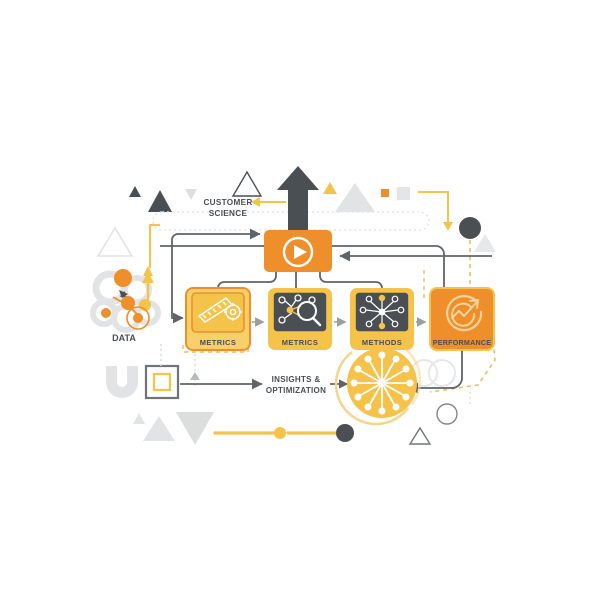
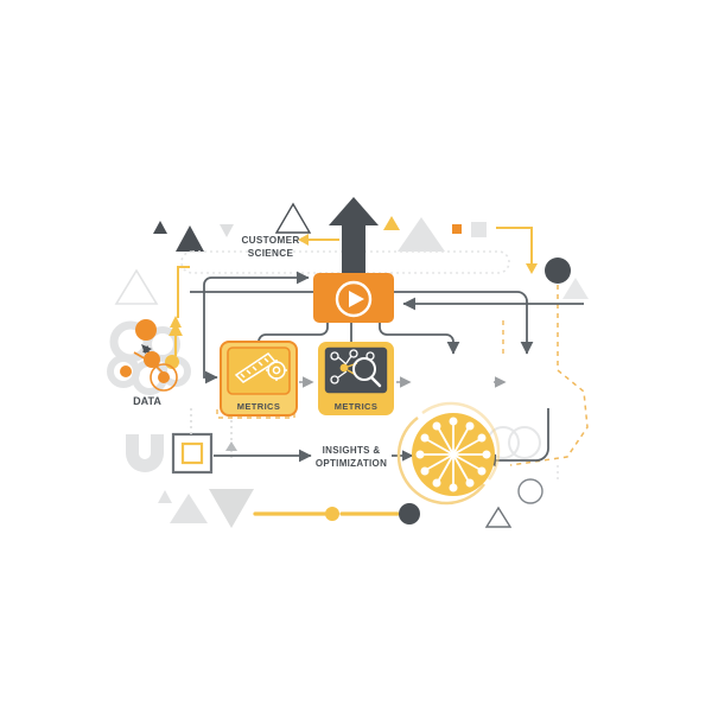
  DATA
  METRICS
  METRICS
- METHODS
- PERFORMANCE
  CUSTOMER
  SCIENCE
  INSIGHTS &
  OPTIMIZATION
